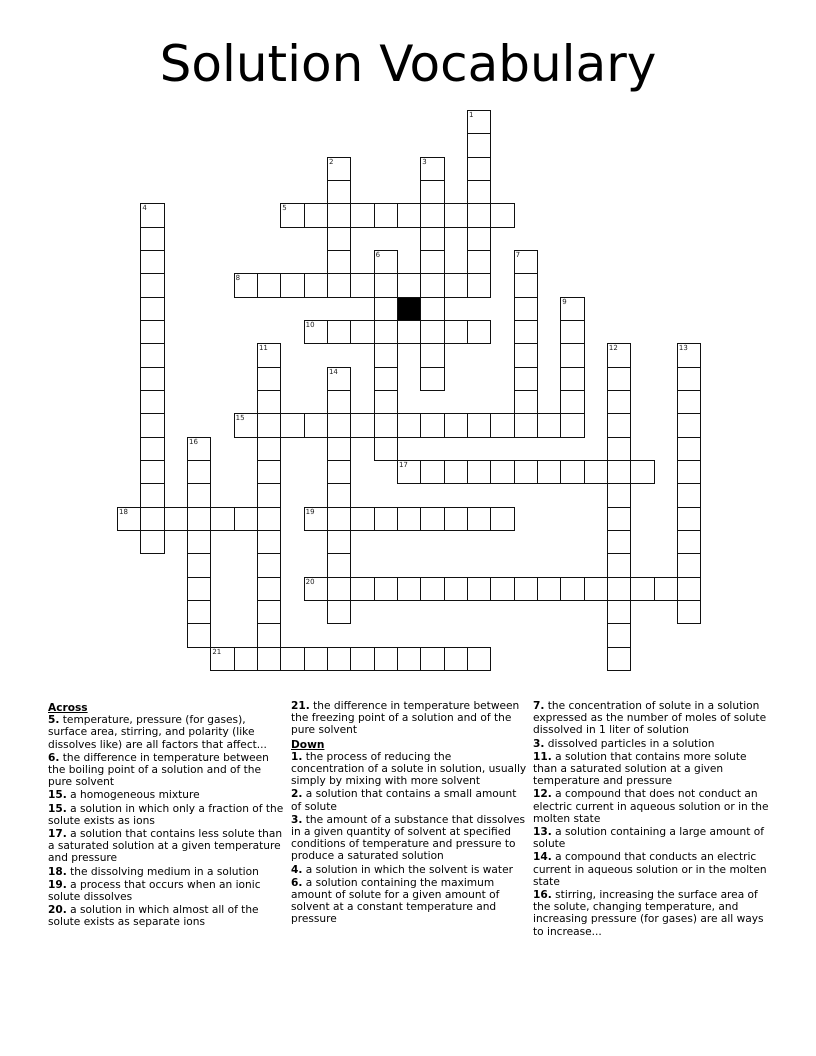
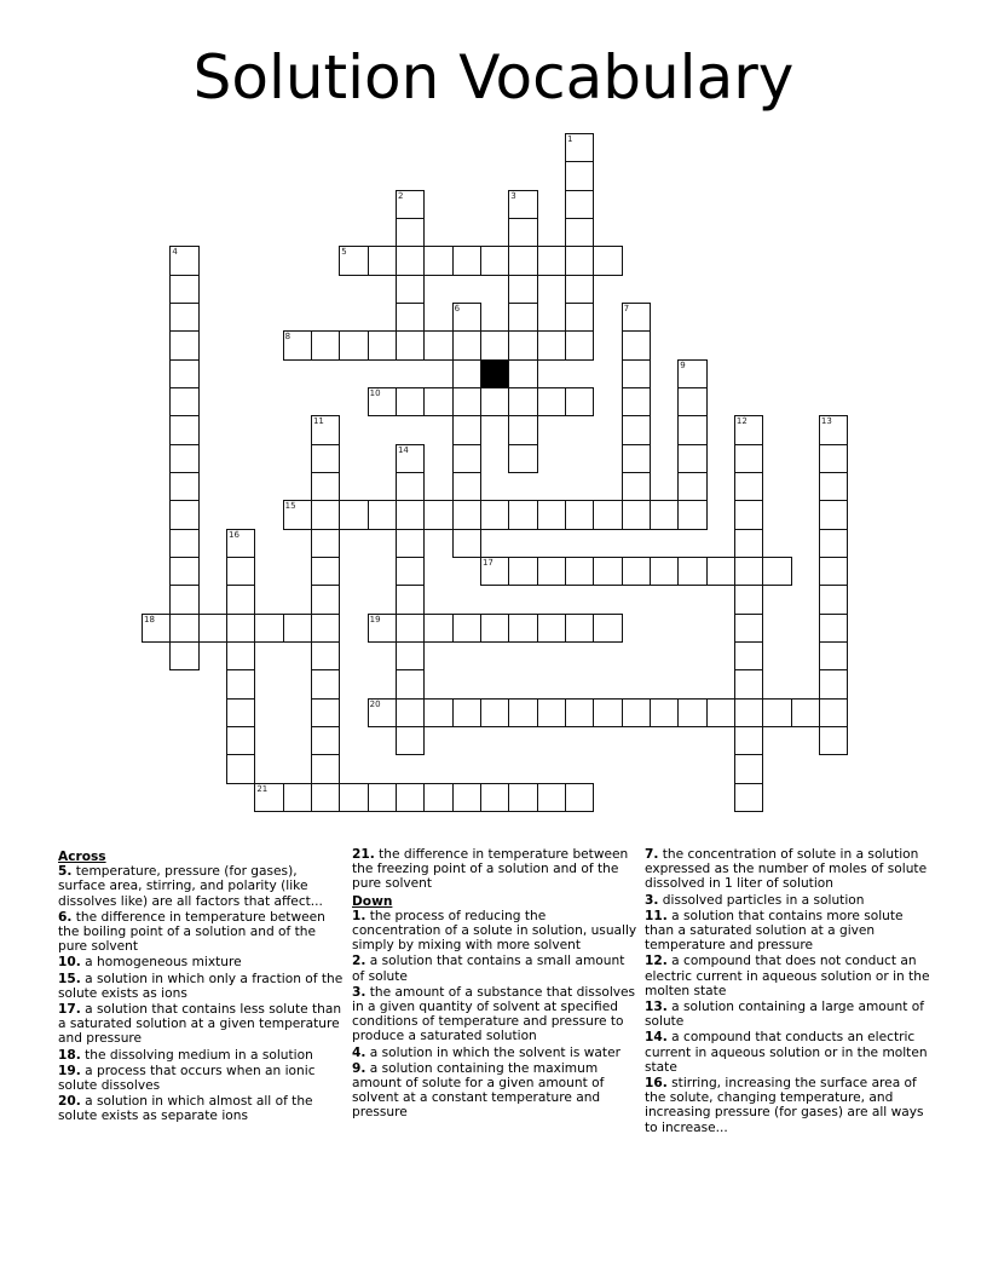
  Solution Vocabulary
  1
  2
  3
  4
  5
  6
  7
  8
  9
  10
  11
  12
  13
  14
  15
  16
  17
  18
  19
  20
  21
  Across
  5. temperature, pressure (for gases), surface area, stirring, and polarity (like dissolves like) are all factors that affect...
  6. the difference in temperature between the boiling point of a solution and of the pure solvent
- 15. a homogeneous mixture
+ 10. a homogeneous mixture
  15. a solution in which only a fraction of the solute exists as ions
  17. a solution that contains less solute than a saturated solution at a given temperature and pressure
  18. the dissolving medium in a solution
  19. a process that occurs when an ionic solute dissolves
  20. a solution in which almost all of the solute exists as separate ions
  21. the difference in temperature between the freezing point of a solution and of the pure solvent
  Down
  1. the process of reducing the concentration of a solute in solution, usually simply by mixing with more solvent
  2. a solution that contains a small amount of solute
  3. the amount of a substance that dissolves in a given quantity of solvent at specified conditions of temperature and pressure to produce a saturated solution
  4. a solution in which the solvent is water
- 6. a solution containing the maximum amount of solute for a given amount of solvent at a constant temperature and pressure
+ 9. a solution containing the maximum amount of solute for a given amount of solvent at a constant temperature and pressure
  7. the concentration of solute in a solution expressed as the number of moles of solute dissolved in 1 liter of solution
  3. dissolved particles in a solution
  11. a solution that contains more solute than a saturated solution at a given temperature and pressure
  12. a compound that does not conduct an electric current in aqueous solution or in the molten state
  13. a solution containing a large amount of solute
  14. a compound that conducts an electric current in aqueous solution or in the molten state
  16. stirring, increasing the surface area of the solute, changing temperature, and increasing pressure (for gases) are all ways to increase...
